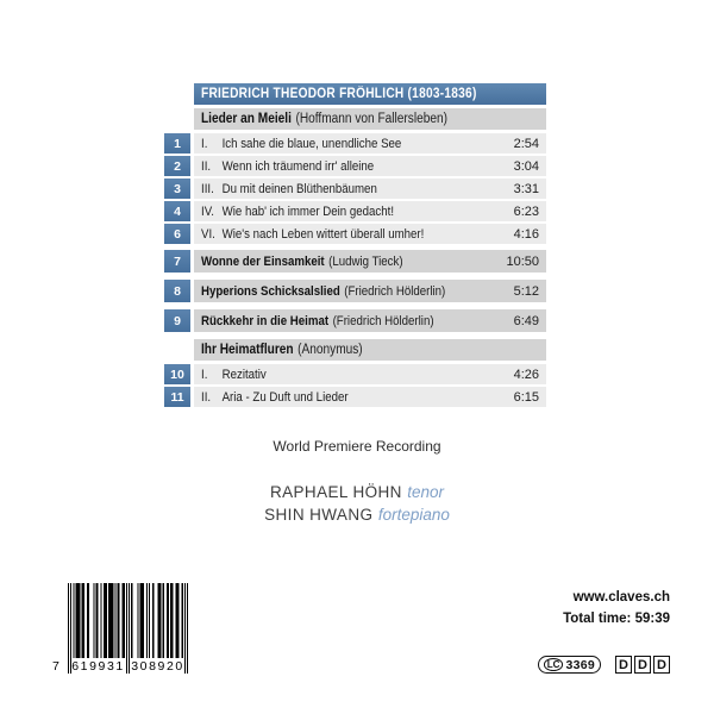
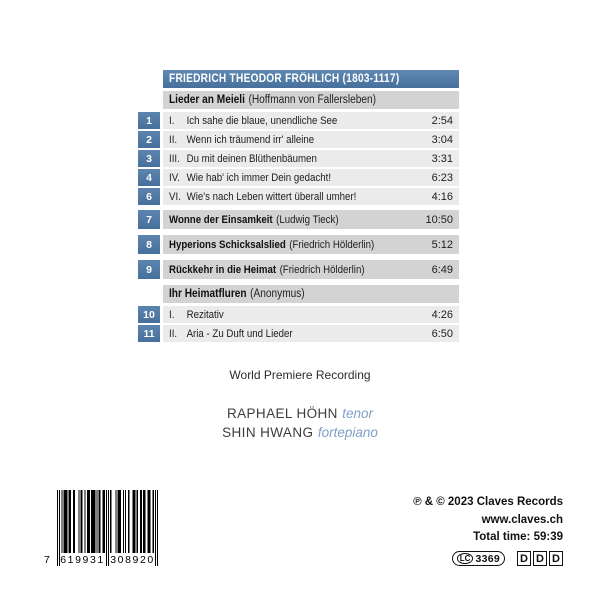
- FRIEDRICH THEODOR FRÖHLICH (1803-1836)
+ FRIEDRICH THEODOR FRÖHLICH (1803-1117)
  Lieder an Meieli
  (Hoffmann von Fallersleben)
  1
  I.
  Ich sahe die blaue, unendliche See
  2:54
  2
  II.
  Wenn ich träumend irr' alleine
  3:04
  3
  III.
  Du mit deinen Blüthenbäumen
  3:31
  4
  IV.
  Wie hab' ich immer Dein gedacht!
  6:23
  6
  VI.
  Wie's nach Leben wittert überall umher!
  4:16
  7
  Wonne der Einsamkeit
  (Ludwig Tieck)
  10:50
  8
  Hyperions Schicksalslied
  (Friedrich Hölderlin)
  5:12
  9
  Rückkehr in die Heimat
  (Friedrich Hölderlin)
  6:49
  Ihr Heimatfluren
  (Anonymus)
  10
  I.
  Rezitativ
  4:26
  11
  II.
  Aria - Zu Duft und Lieder
- 6:15
+ 6:50
  World Premiere Recording
  RAPHAEL HÖHN tenor
  SHIN HWANG fortepiano
  7
  619931
  308920
+ ℗ & © 2023 Claves Records
  www.claves.ch
  Total time: 59:39
  LC
  3369
  D
  D
  D
